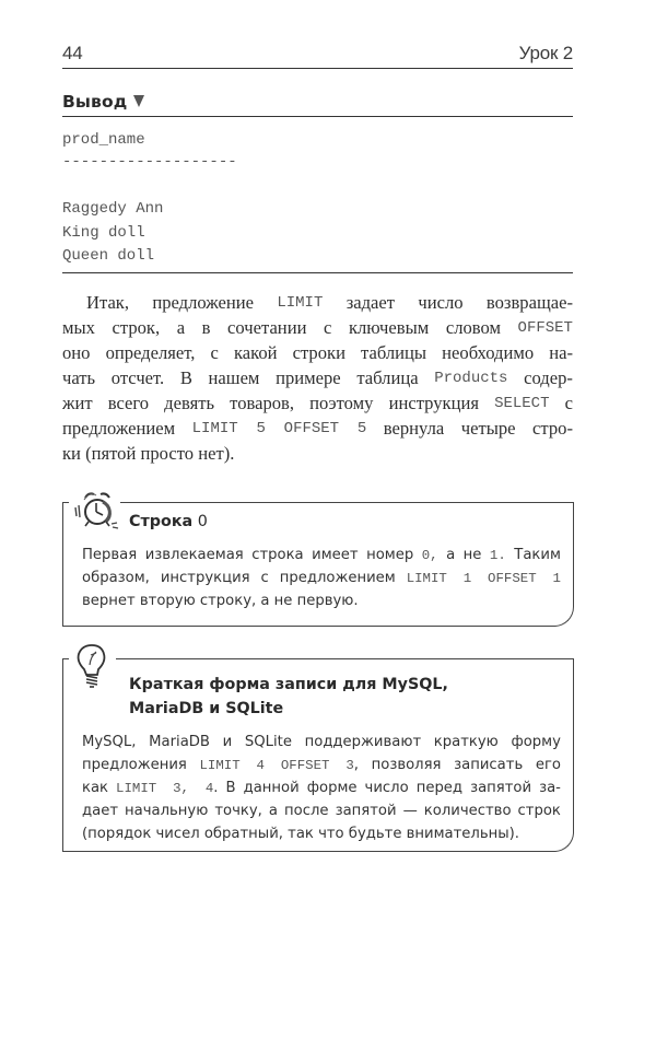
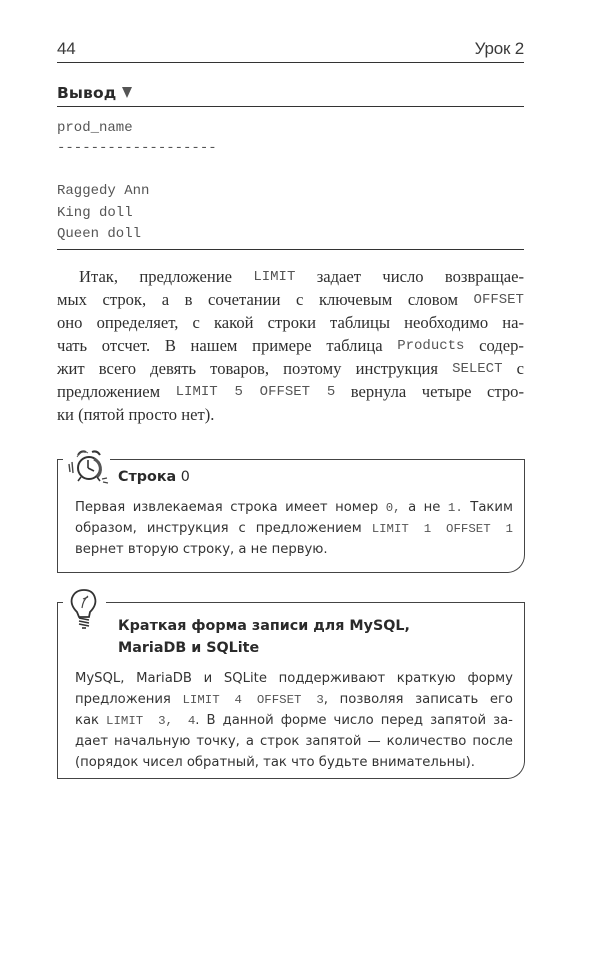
  44
  Урок 2
  Вывод
  prod_name
  -------------------
  Raggedy Ann
  King doll
  Queen doll
  Итак,
  предложение
  LIMIT
  задает
  число
  возвращае-
  мых
  строк,
  а
  в
  сочетании
  с
  ключевым
  словом
  OFFSET
  оно
  определяет,
  с
  какой
  строки
  таблицы
  необходимо
  на-
  чать
  отсчет.
  В
  нашем
  примере
  таблица
  Products
  содер-
  жит
  всего
  девять
  товаров,
  поэтому
  инструкция
  SELECT
  с
  предложением
  LIMIT 5 OFFSET 5
  вернула
  четыре
  стро-
  ки (пятой просто нет).
  Строка 0
  Первая
  извлекаемая
  строка
  имеет
  номер
  0,
  а
  не
  1.
  Таким
  образом,
  инструкция
  с
  предложением
  LIMIT 1 OFFSET 1
  вернет вторую строку, а не первую.
  Краткая форма записи для MySQL,
  MariaDB и SQLite
  MySQL,
  MariaDB
  и
  SQLite
  поддерживают
  краткую
  форму
  предложения
  LIMIT 4 OFFSET 3,
  позволяя
  записать
  его
  как
  LIMIT 3, 4.
  В
  данной
  форме
  число
  перед
  запятой
  за-
  дает
  начальную
  точку,
  а
- после
+ строк
  запятой
  —
  количество
- строк
+ после
  (порядок чисел обратный, так что будьте внимательны).
